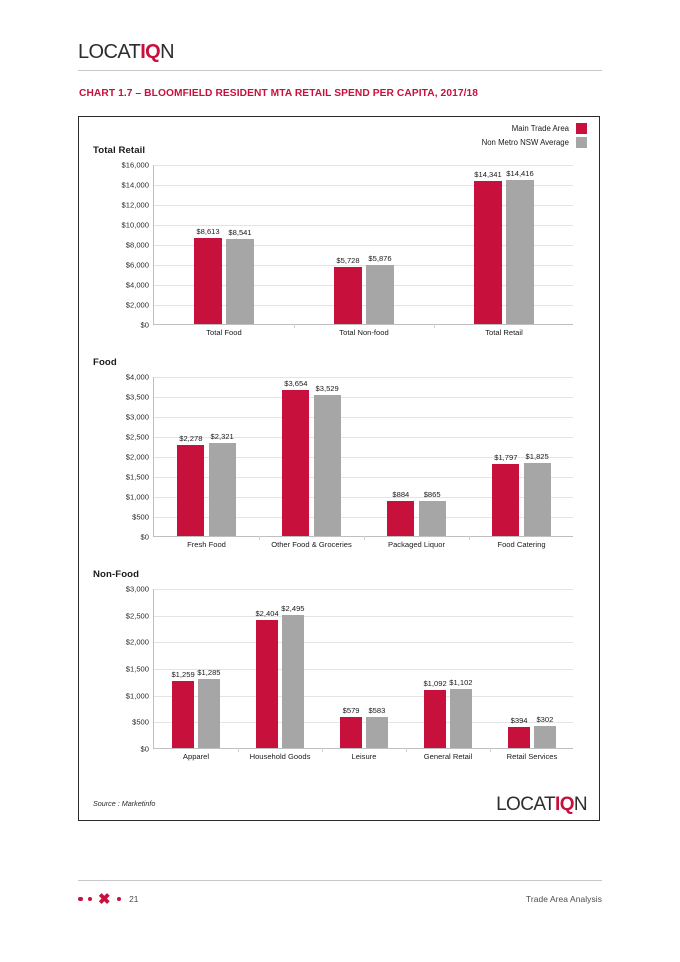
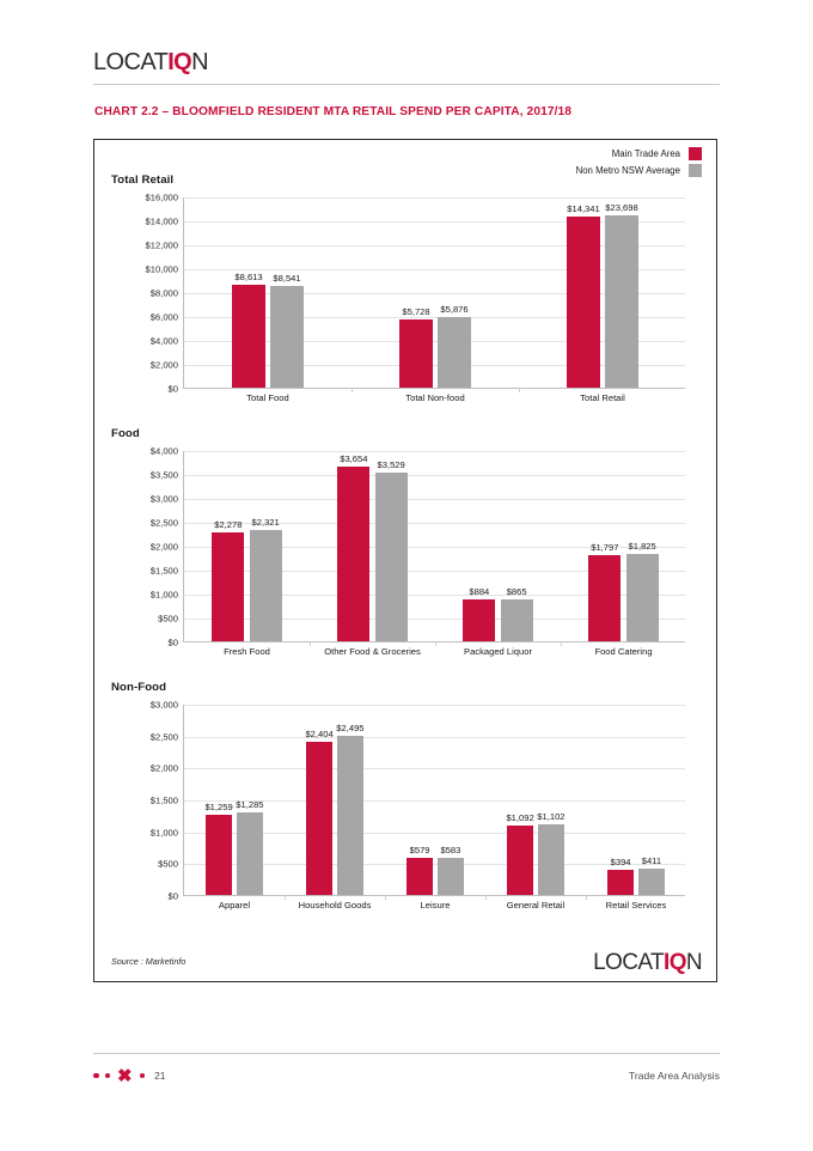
  LOCATIQN
- CHART 1.7 – BLOOMFIELD RESIDENT MTA RETAIL SPEND PER CAPITA, 2017/18
+ CHART 2.2 – BLOOMFIELD RESIDENT MTA RETAIL SPEND PER CAPITA, 2017/18
  Main Trade Area
  Non Metro NSW Average
  Total Retail
  $0
  $2,000
  $4,000
  $6,000
  $8,000
  $10,000
  $12,000
  $14,000
  $16,000
  $8,613
  $8,541
  Total Food
  $5,728
  $5,876
  Total Non-food
  $14,341
- $14,416
+ $23,698
  Total Retail
  Food
  $0
  $500
  $1,000
  $1,500
  $2,000
  $2,500
  $3,000
  $3,500
  $4,000
  $2,278
  $2,321
  Fresh Food
  $3,654
  $3,529
  Other Food & Groceries
  $884
  $865
  Packaged Liquor
  $1,797
  $1,825
  Food Catering
  Non-Food
  $0
  $500
  $1,000
  $1,500
  $2,000
  $2,500
  $3,000
  $1,259
  $1,285
  Apparel
  $2,404
  $2,495
  Household Goods
  $579
  $583
  Leisure
  $1,092
  $1,102
  General Retail
  $394
- $302
+ $411
  Retail Services
  Source : Marketinfo
  LOCATIQN
  ✖
  21
  Trade Area Analysis
